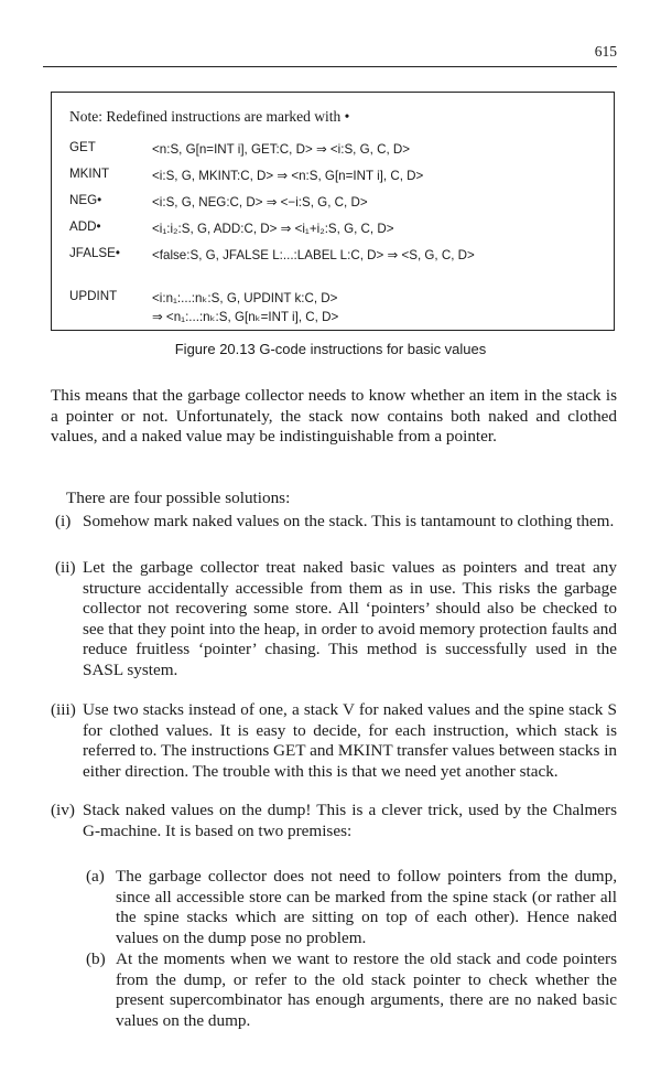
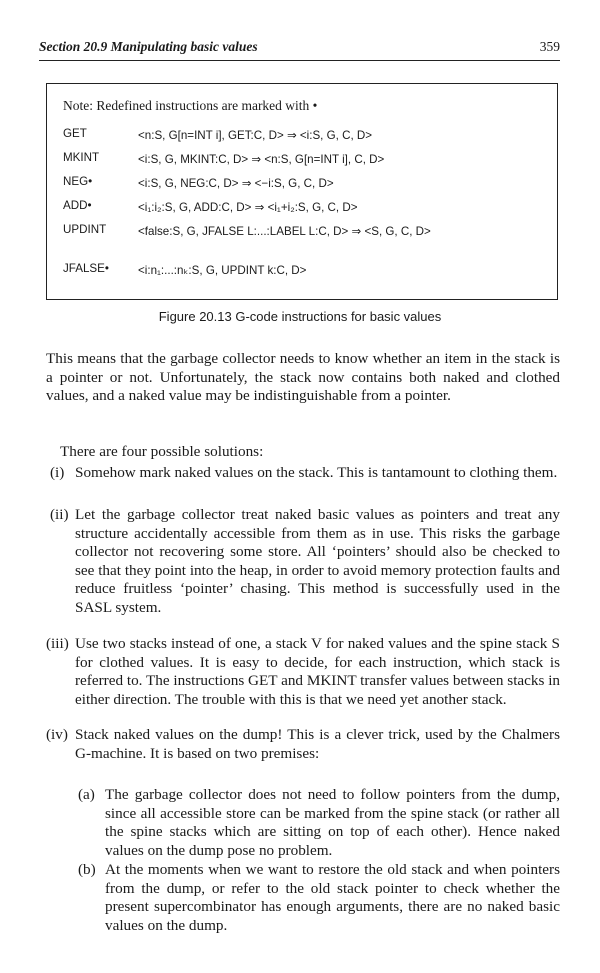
+ Section 20.9 Manipulating basic values
- 615
+ 359
  Note: Redefined instructions are marked with •
  GET
  <n:S, G[n=INT i], GET:C, D> ⇒ <i:S, G, C, D>
  MKINT
  <i:S, G, MKINT:C, D> ⇒ <n:S, G[n=INT i], C, D>
  NEG•
  <i:S, G, NEG:C, D> ⇒ <−i:S, G, C, D>
  ADD•
  <i₁:i₂:S, G, ADD:C, D> ⇒ <i₁+i₂:S, G, C, D>
- JFALSE•
+ UPDINT
  <false:S, G, JFALSE L:...:LABEL L:C, D> ⇒ <S, G, C, D>
- UPDINT
+ JFALSE•
  <i:n₁:...:nₖ:S, G, UPDINT k:C, D>
- ⇒ <n₁:...:nₖ:S, G[nₖ=INT i], C, D>
  Figure 20.13 G-code instructions for basic values
  This means that the garbage collector needs to know whether an item in the stack is a pointer or not. Unfortunately, the stack now contains both naked and clothed values, and a naked value may be indistinguishable from a pointer.
  There are four possible solutions:
  (i)
  Somehow mark naked values on the stack. This is tantamount to clothing them.
  (ii)
  Let the garbage collector treat naked basic values as pointers and treat any structure accidentally accessible from them as in use. This risks the garbage collector not recovering some store. All ‘pointers’ should also be checked to see that they point into the heap, in order to avoid memory protection faults and reduce fruitless ‘pointer’ chasing. This method is successfully used in the SASL system.
  (iii)
  Use two stacks instead of one, a stack V for naked values and the spine stack S for clothed values. It is easy to decide, for each instruction, which stack is referred to. The instructions GET and MKINT transfer values between stacks in either direction. The trouble with this is that we need yet another stack.
  (iv)
  Stack naked values on the dump! This is a clever trick, used by the Chalmers G-machine. It is based on two premises:
  (a)
  The garbage collector does not need to follow pointers from the dump, since all accessible store can be marked from the spine stack (or rather all the spine stacks which are sitting on top of each other). Hence naked values on the dump pose no problem.
  (b)
- At the moments when we want to restore the old stack and code pointers from the dump, or refer to the old stack pointer to check whether the present supercombinator has enough arguments, there are no naked basic values on the dump.
+ At the moments when we want to restore the old stack and when pointers from the dump, or refer to the old stack pointer to check whether the present supercombinator has enough arguments, there are no naked basic values on the dump.
